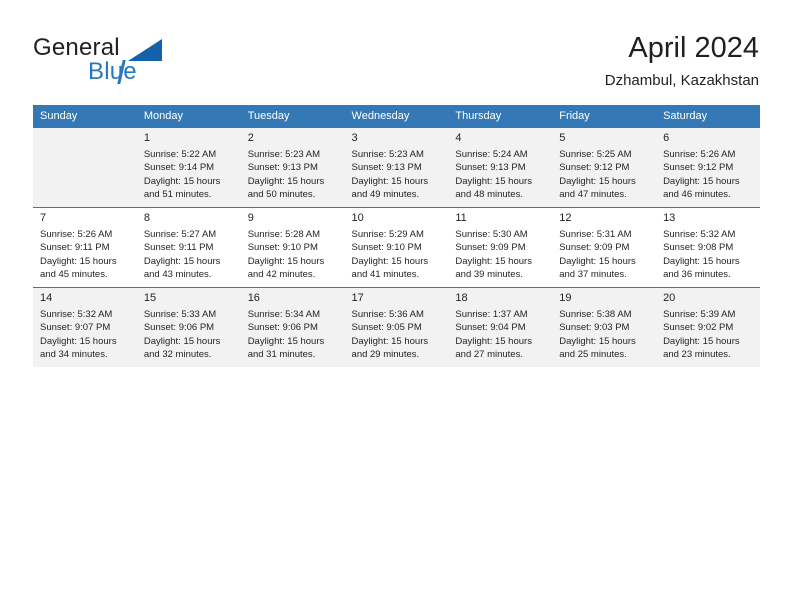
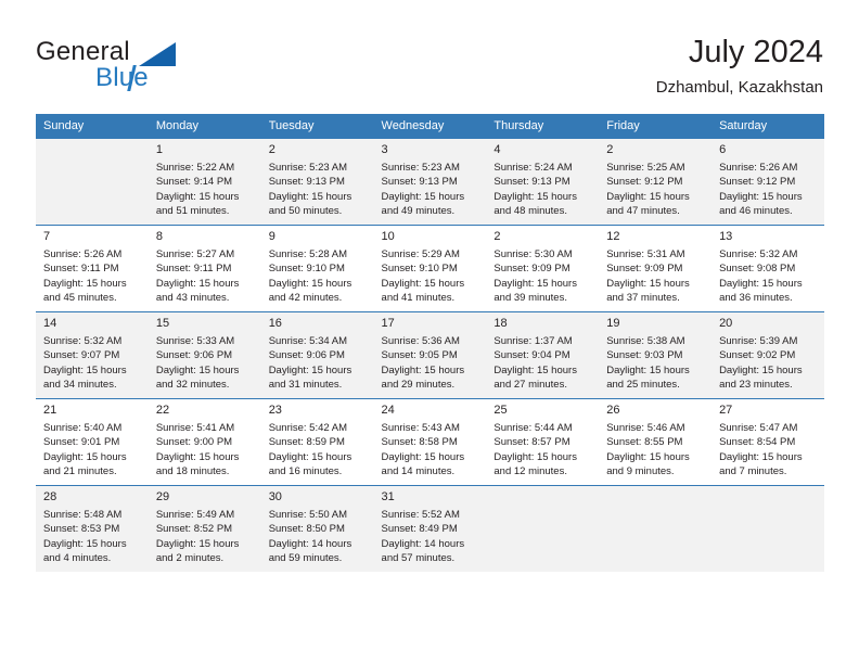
  General
  Blue
- April 2024
+ July 2024
  Dzhambul, Kazakhstan
  Sunday	Monday	Tuesday	Wednesday	Thursday	Friday	Saturday
- 	1Sunrise: 5:22 AMSunset: 9:14 PMDaylight: 15 hoursand 51 minutes.	2Sunrise: 5:23 AMSunset: 9:13 PMDaylight: 15 hoursand 50 minutes.	3Sunrise: 5:23 AMSunset: 9:13 PMDaylight: 15 hoursand 49 minutes.	4Sunrise: 5:24 AMSunset: 9:13 PMDaylight: 15 hoursand 48 minutes.	5Sunrise: 5:25 AMSunset: 9:12 PMDaylight: 15 hoursand 47 minutes.	6Sunrise: 5:26 AMSunset: 9:12 PMDaylight: 15 hoursand 46 minutes.
+ 	1Sunrise: 5:22 AMSunset: 9:14 PMDaylight: 15 hoursand 51 minutes.	2Sunrise: 5:23 AMSunset: 9:13 PMDaylight: 15 hoursand 50 minutes.	3Sunrise: 5:23 AMSunset: 9:13 PMDaylight: 15 hoursand 49 minutes.	4Sunrise: 5:24 AMSunset: 9:13 PMDaylight: 15 hoursand 48 minutes.	2Sunrise: 5:25 AMSunset: 9:12 PMDaylight: 15 hoursand 47 minutes.	6Sunrise: 5:26 AMSunset: 9:12 PMDaylight: 15 hoursand 46 minutes.
- 7Sunrise: 5:26 AMSunset: 9:11 PMDaylight: 15 hoursand 45 minutes.	8Sunrise: 5:27 AMSunset: 9:11 PMDaylight: 15 hoursand 43 minutes.	9Sunrise: 5:28 AMSunset: 9:10 PMDaylight: 15 hoursand 42 minutes.	10Sunrise: 5:29 AMSunset: 9:10 PMDaylight: 15 hoursand 41 minutes.	11Sunrise: 5:30 AMSunset: 9:09 PMDaylight: 15 hoursand 39 minutes.	12Sunrise: 5:31 AMSunset: 9:09 PMDaylight: 15 hoursand 37 minutes.	13Sunrise: 5:32 AMSunset: 9:08 PMDaylight: 15 hoursand 36 minutes.
+ 7Sunrise: 5:26 AMSunset: 9:11 PMDaylight: 15 hoursand 45 minutes.	8Sunrise: 5:27 AMSunset: 9:11 PMDaylight: 15 hoursand 43 minutes.	9Sunrise: 5:28 AMSunset: 9:10 PMDaylight: 15 hoursand 42 minutes.	10Sunrise: 5:29 AMSunset: 9:10 PMDaylight: 15 hoursand 41 minutes.	2Sunrise: 5:30 AMSunset: 9:09 PMDaylight: 15 hoursand 39 minutes.	12Sunrise: 5:31 AMSunset: 9:09 PMDaylight: 15 hoursand 37 minutes.	13Sunrise: 5:32 AMSunset: 9:08 PMDaylight: 15 hoursand 36 minutes.
  14Sunrise: 5:32 AMSunset: 9:07 PMDaylight: 15 hoursand 34 minutes.	15Sunrise: 5:33 AMSunset: 9:06 PMDaylight: 15 hoursand 32 minutes.	16Sunrise: 5:34 AMSunset: 9:06 PMDaylight: 15 hoursand 31 minutes.	17Sunrise: 5:36 AMSunset: 9:05 PMDaylight: 15 hoursand 29 minutes.	18Sunrise: 1:37 AMSunset: 9:04 PMDaylight: 15 hoursand 27 minutes.	19Sunrise: 5:38 AMSunset: 9:03 PMDaylight: 15 hoursand 25 minutes.	20Sunrise: 5:39 AMSunset: 9:02 PMDaylight: 15 hoursand 23 minutes.
+ 21Sunrise: 5:40 AMSunset: 9:01 PMDaylight: 15 hoursand 21 minutes.	22Sunrise: 5:41 AMSunset: 9:00 PMDaylight: 15 hoursand 18 minutes.	23Sunrise: 5:42 AMSunset: 8:59 PMDaylight: 15 hoursand 16 minutes.	24Sunrise: 5:43 AMSunset: 8:58 PMDaylight: 15 hoursand 14 minutes.	25Sunrise: 5:44 AMSunset: 8:57 PMDaylight: 15 hoursand 12 minutes.	26Sunrise: 5:46 AMSunset: 8:55 PMDaylight: 15 hoursand 9 minutes.	27Sunrise: 5:47 AMSunset: 8:54 PMDaylight: 15 hoursand 7 minutes.
+ 28Sunrise: 5:48 AMSunset: 8:53 PMDaylight: 15 hoursand 4 minutes.	29Sunrise: 5:49 AMSunset: 8:52 PMDaylight: 15 hoursand 2 minutes.	30Sunrise: 5:50 AMSunset: 8:50 PMDaylight: 14 hoursand 59 minutes.	31Sunrise: 5:52 AMSunset: 8:49 PMDaylight: 14 hoursand 57 minutes.
